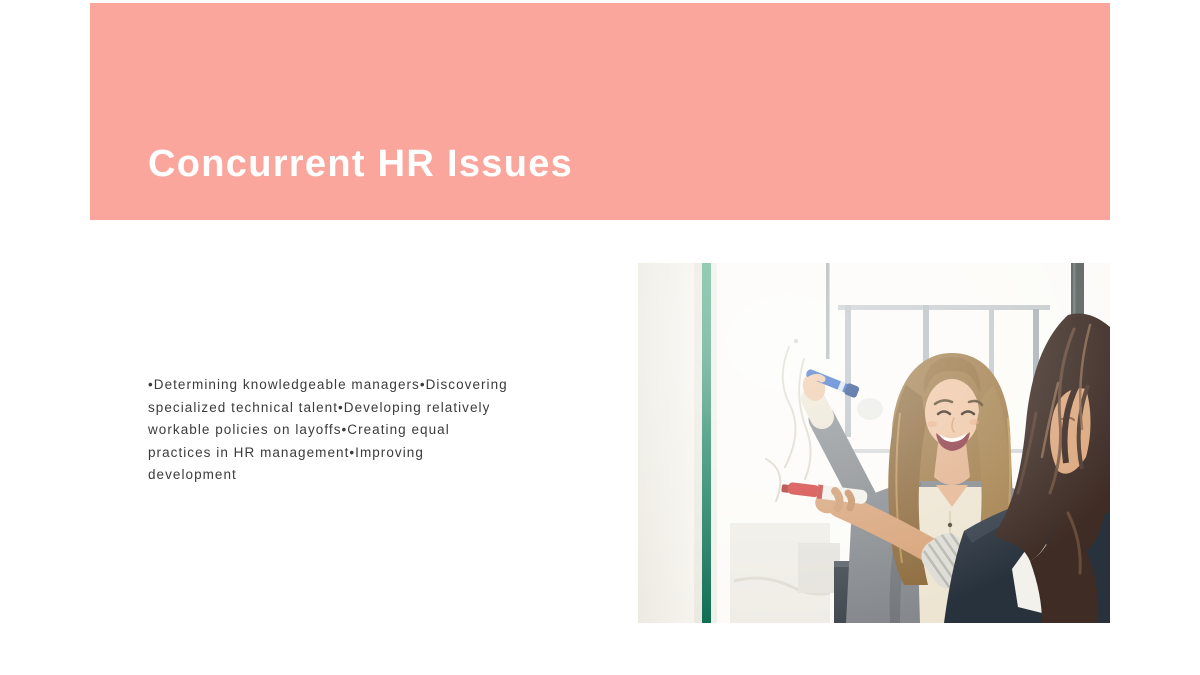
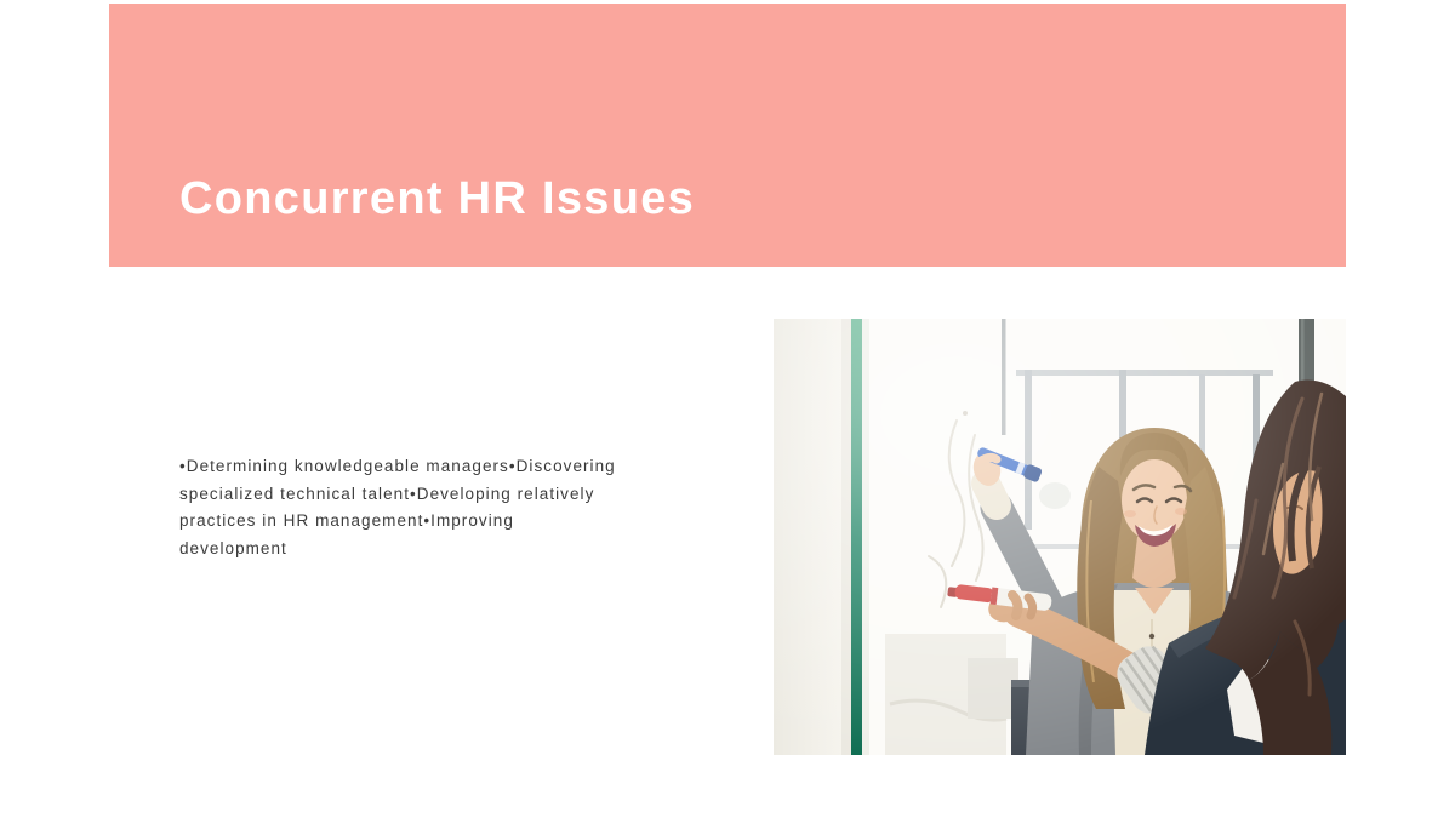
  Concurrent HR Issues
  •Determining knowledgeable managers•Discovering
  specialized technical talent•Developing relatively
- workable policies on layoffs•Creating equal
  practices in HR management•Improving
  development
